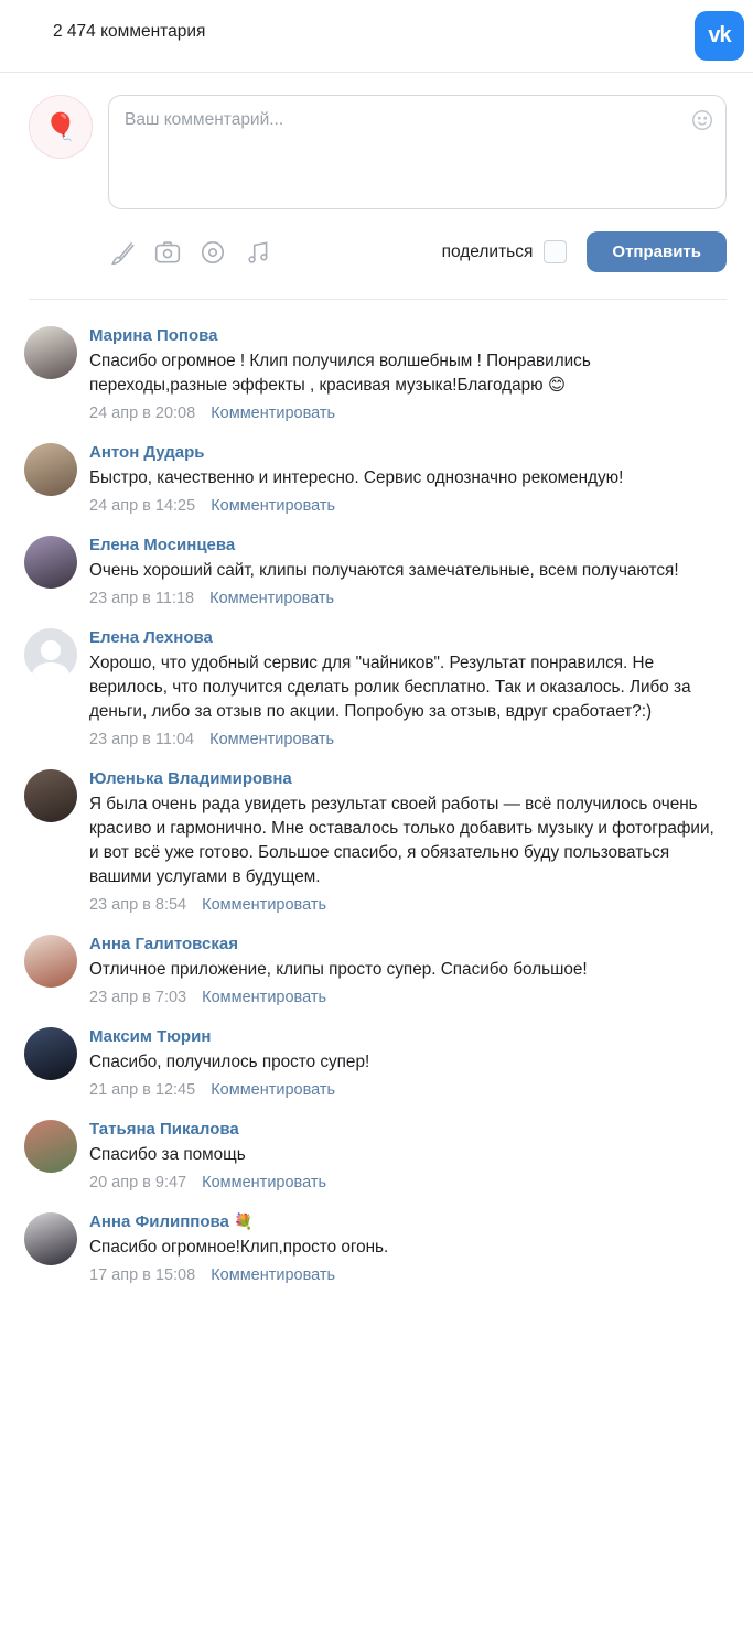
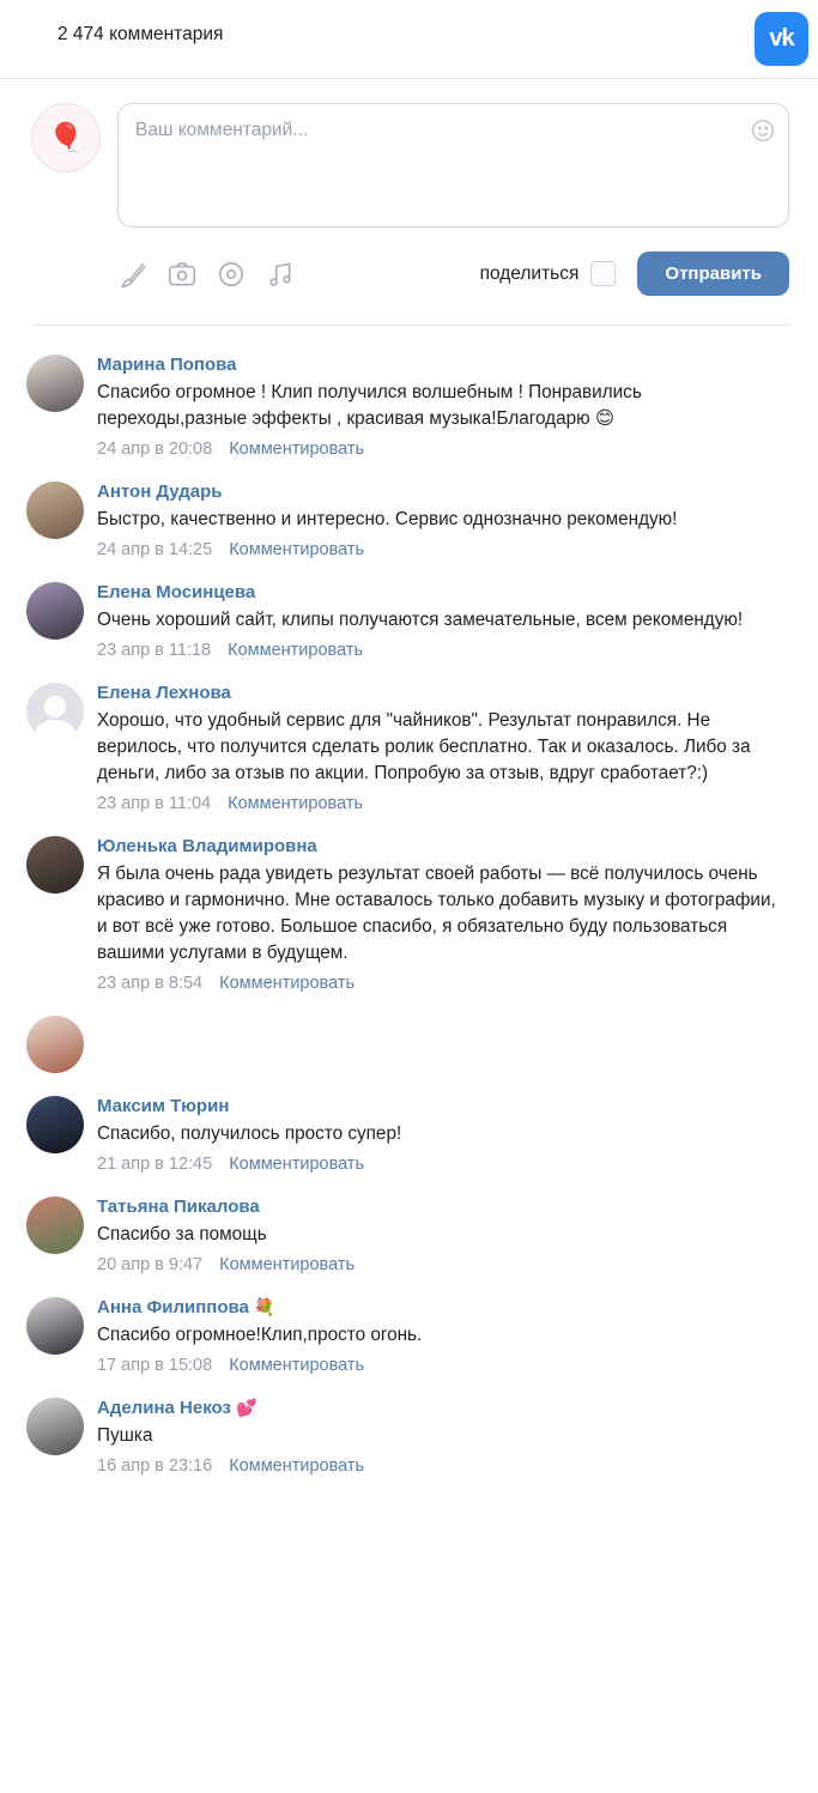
  2 474 комментария
  vk
  🎈
  Ваш комментарий...
  поделиться
  Отправить
  Марина Попова
  Спасибо огромное ! Клип получился волшебным ! Понравились переходы,разные эффекты , красивая музыка!Благодарю 😊
  24 апр в 20:08 Комментировать
  Антон Дударь
  Быстро, качественно и интересно. Сервис однозначно рекомендую!
  24 апр в 14:25 Комментировать
  Елена Мосинцева
- Очень хороший сайт, клипы получаются замечательные, всем получаются!
+ Очень хороший сайт, клипы получаются замечательные, всем рекомендую!
  23 апр в 11:18 Комментировать
  Елена Лехнова
  Хорошо, что удобный сервис для "чайников". Результат понравился. Не верилось, что получится сделать ролик бесплатно. Так и оказалось. Либо за деньги, либо за отзыв по акции. Попробую за отзыв, вдруг сработает?:)
  23 апр в 11:04 Комментировать
  Юленька Владимировна
  Я была очень рада увидеть результат своей работы — всё получилось очень красиво и гармонично. Мне оставалось только добавить музыку и фотографии, и вот всё уже готово. Большое спасибо, я обязательно буду пользоваться вашими услугами в будущем.
  23 апр в 8:54 Комментировать
- Анна Галитовская
- Отличное приложение, клипы просто супер. Спасибо большое!
- 23 апр в 7:03 Комментировать
  Максим Тюрин
  Спасибо, получилось просто супер!
  21 апр в 12:45 Комментировать
  Татьяна Пикалова
  Спасибо за помощь
  20 апр в 9:47 Комментировать
  Анна Филиппова 💐
  Спасибо огромное!Клип,просто огонь.
  17 апр в 15:08 Комментировать
+ Аделина Некоз 💕
+ Пушка
+ 16 апр в 23:16 Комментировать
